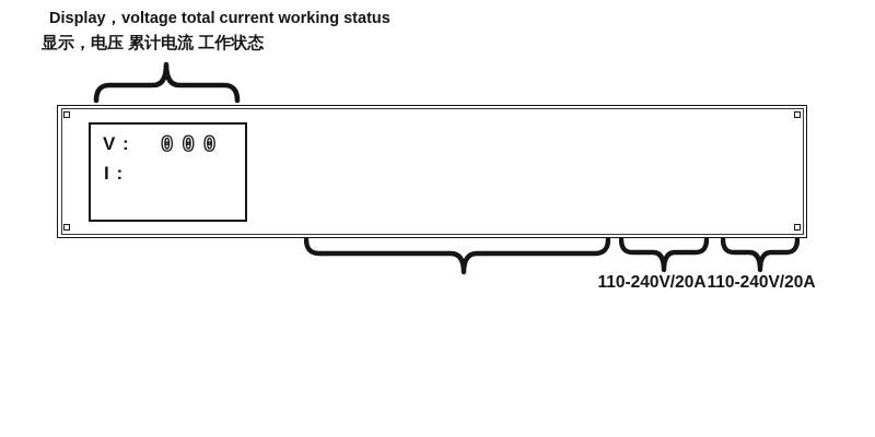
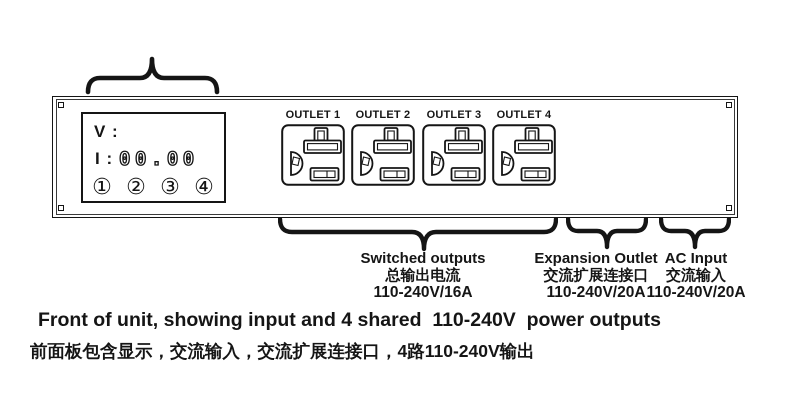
- Display，voltage total current working status
- 显示，电压 累计电流 工作状态
  V :
- 000
  I :
+ 00.00
+ ①
+ ②
+ ③
+ ④
+ OUTLET 1
+ OUTLET 2
+ OUTLET 3
+ OUTLET 4
+ Switched outputs
+ 总输出电流
+ 110-240V/16A
+ Expansion Outlet
+ 交流扩展连接口
  110-240V/20A
+ AC Input
+ 交流输入
  110-240V/20A
+ Front of unit, showing input and 4 shared 110-240V power outputs
+ 前面板包含显示，交流输入，交流扩展连接口，4路110-240V输出
